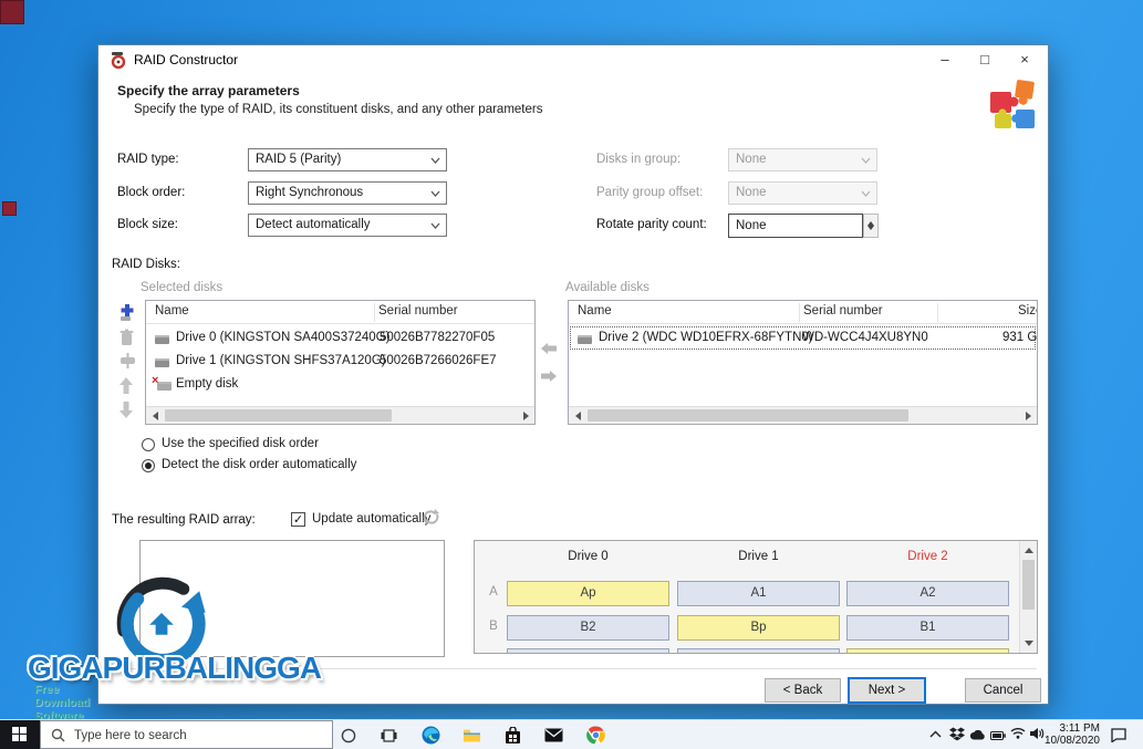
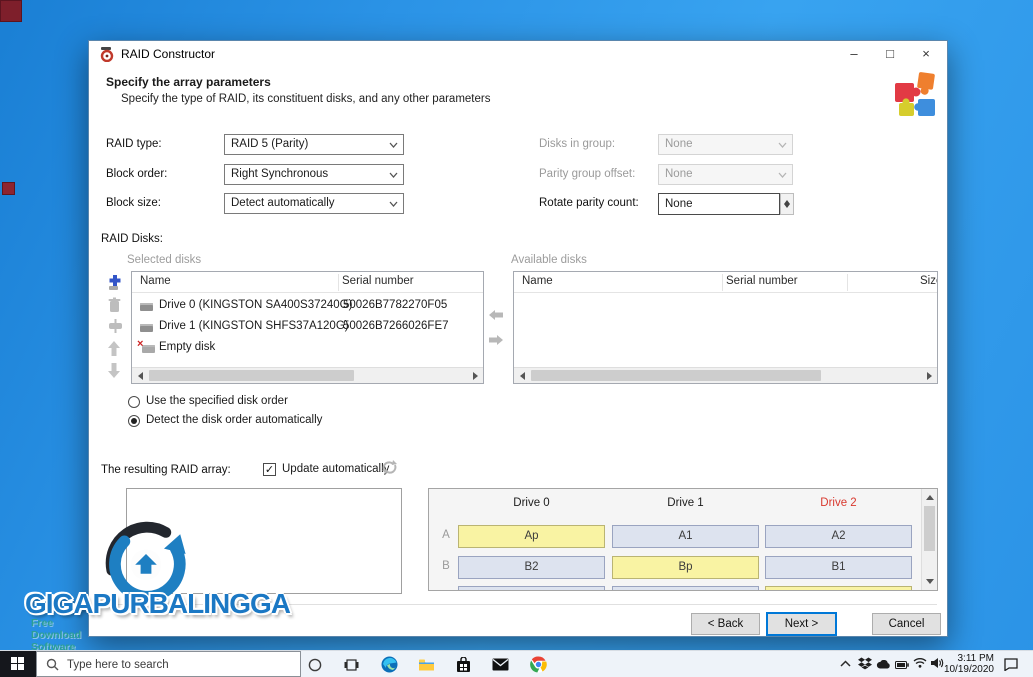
  RAID Constructor
  –
  □
  ×
  Specify the array parameters
  Specify the type of RAID, its constituent disks, and any other parameters
  RAID type:
  RAID 5 (Parity)
  Block order:
  Right Synchronous
  Block size:
  Detect automatically
  Disks in group:
  None
  Parity group offset:
  None
  Rotate parity count:
  None
  RAID Disks:
  Selected disks
  Available disks
  Name
  Serial number
  Drive 0 (KINGSTON SA400S37240G)
  50026B7782270F05
  Drive 1 (KINGSTON SHFS37A120G)
  50026B7266026FE7
  ×
  Empty disk
  Name
  Serial number
  Siz
- Drive 2 (WDC WD10EFRX-68FYTN0)
- WD-WCC4J4XU8YN0
- 931 G
  Use the specified disk order
  Detect the disk order automatically
  The resulting RAID array:
  ✓
  Update automatically
  Drive 0
  Drive 1
  Drive 2
  A
  Ap
  A1
  A2
  B
  B2
  Bp
  B1
  < Back
  Next >
  Cancel
  GIGAPURBALINGGA
  Type here to search
  3:11 PM
- 10/08/2020
+ 10/19/2020
